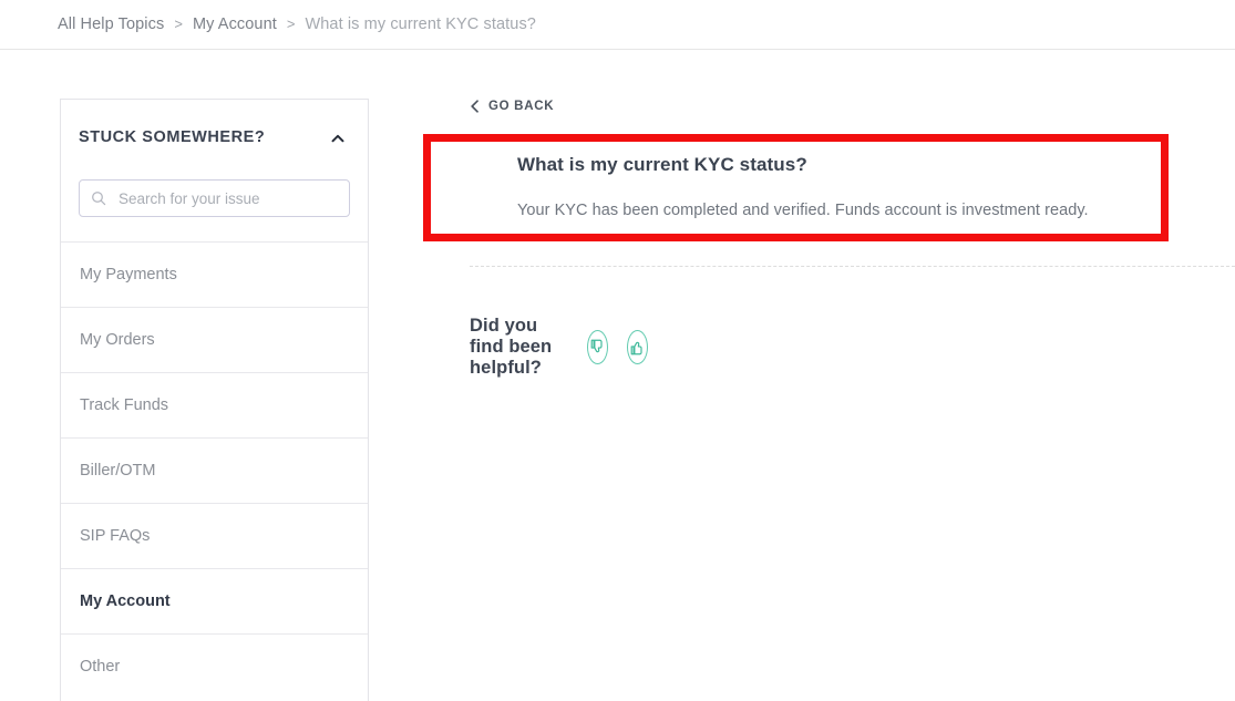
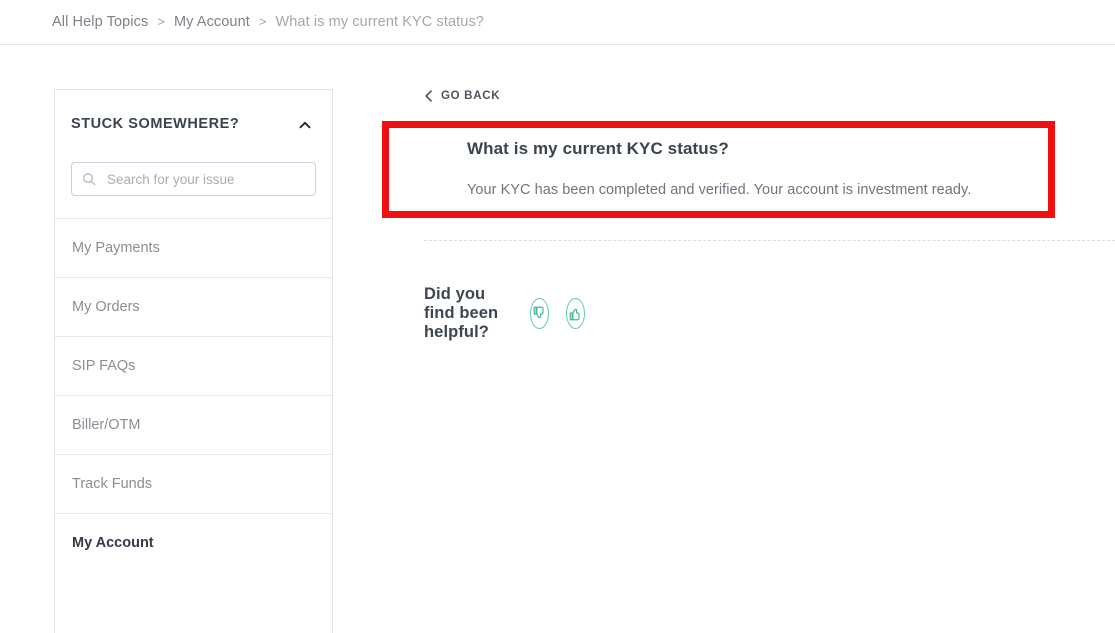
  All Help Topics
  >
  My Account
  >
  What is my current KYC status?
  STUCK SOMEWHERE?
  Search for your issue
  My Payments
  My Orders
- Track Funds
+ SIP FAQs
  Biller/OTM
- SIP FAQs
+ Track Funds
  My Account
- Other
  GO BACK
  What is my current KYC status?
- Your KYC has been completed and verified. Funds account is investment ready.
+ Your KYC has been completed and verified. Your account is investment ready.
  Did you find been helpful?
